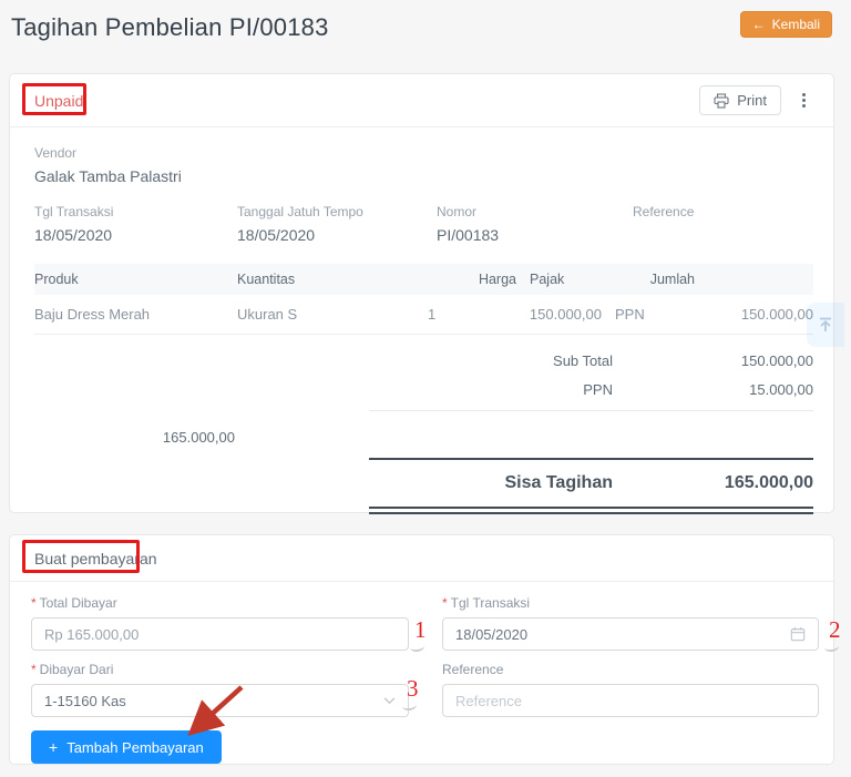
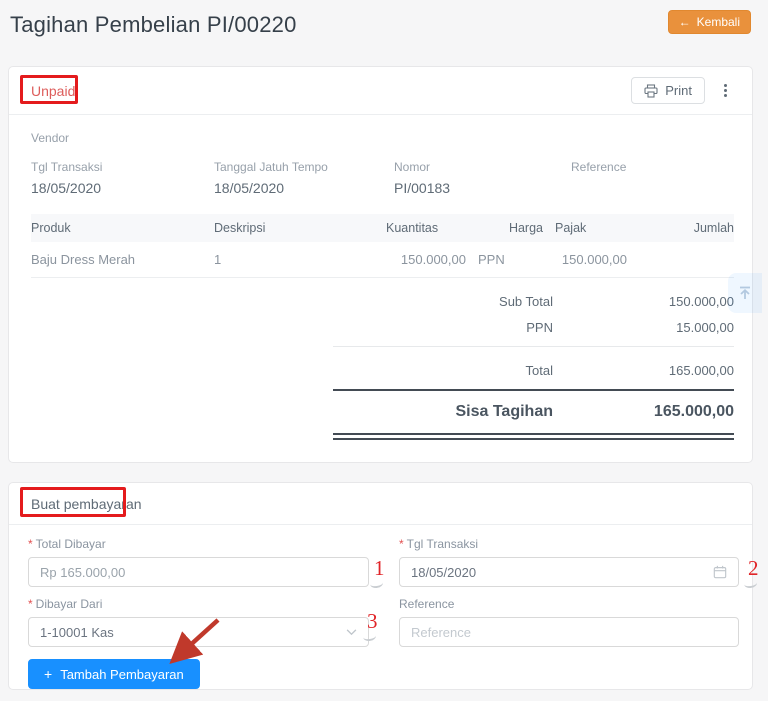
- Tagihan Pembelian PI/00183
+ Tagihan Pembelian PI/00220
  ←
  Kembali
  Unpaid
  Print
  Vendor
- Galak Tamba Palastri
  Tgl Transaksi
  18/05/2020
  Tanggal Jatuh Tempo
  18/05/2020
  Nomor
  PI/00183
  Reference
  Produk
+ Deskripsi
  Kuantitas
  Harga
  Pajak
  Jumlah
  Baju Dress Merah
- Ukuran S
  1
  150.000,00
  PPN
  150.000,00
  Sub Total
  150.000,00
  PPN
  15.000,00
+ Total
  165.000,00
  Sisa Tagihan
  165.000,00
  Buat pembayaran
  * Total Dibayar
  Rp 165.000,00
  * Tgl Transaksi
  18/05/2020
  * Dibayar Dari
- 1-15160 Kas
+ 1-10001 Kas
  Reference
  Reference
  +
  Tambah Pembayaran
  1
  2
  3
